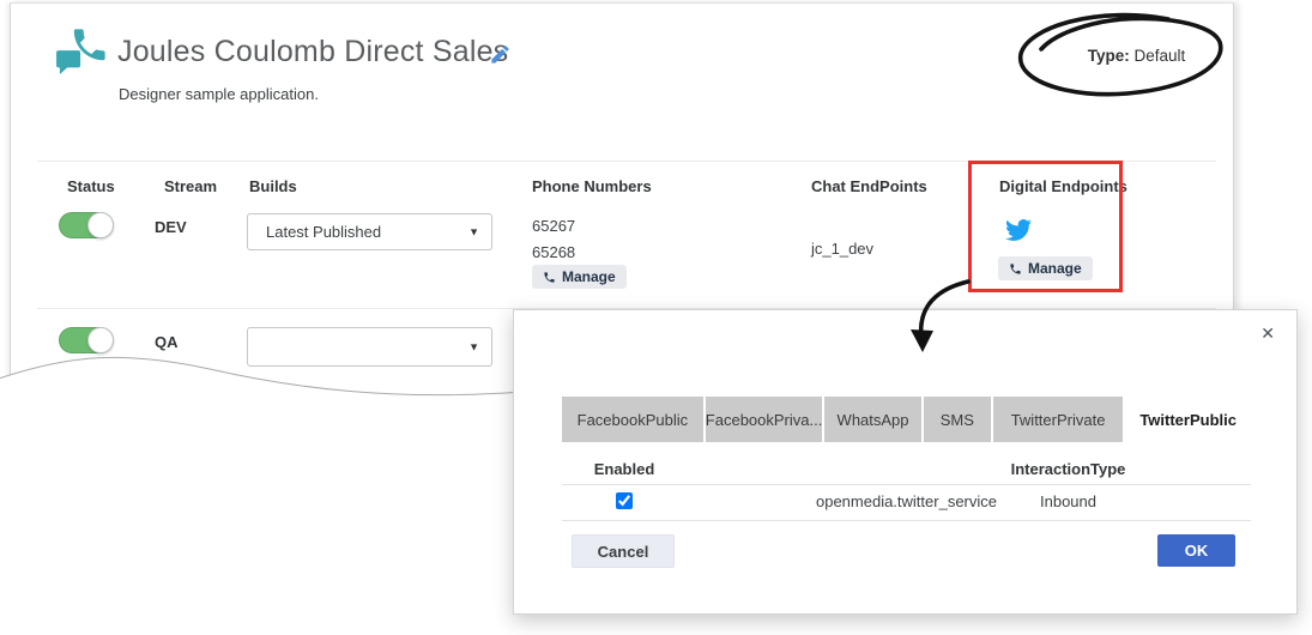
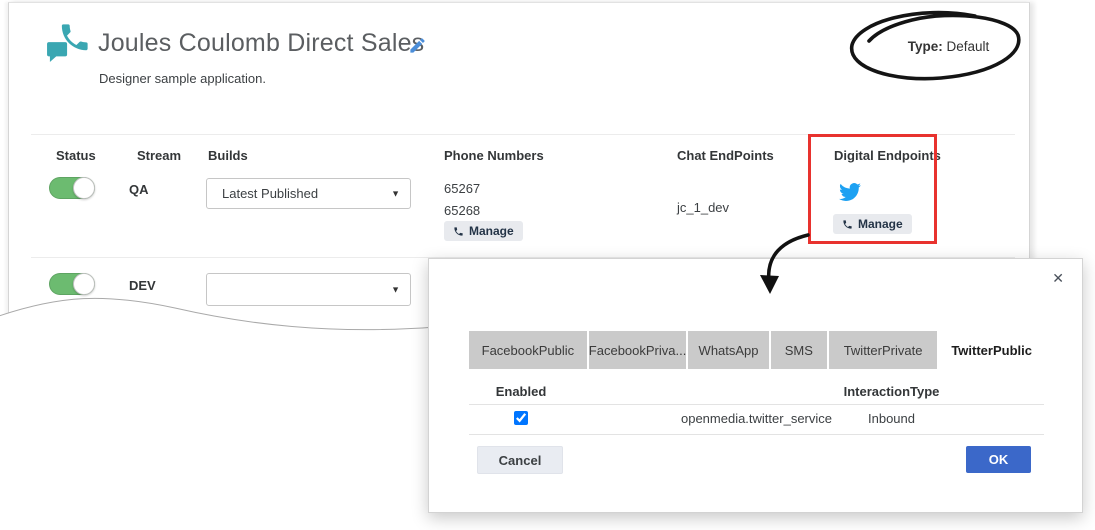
  Joules Coulomb Direct Sale
  Designer sample application.
  Type: Default
  Status
  Stream
  Builds
  Phone Numbers
  Chat EndPoints
  Digital Endpoints
- DEV
+ QA
  Latest Published
  ▼
  65267
  65268
  Manage
  jc_1_dev
  Manage
- QA
+ DEV
  ▼
  ✕
  FacebookPublic
  FacebookPriva...
  WhatsApp
  SMS
  TwitterPrivate
  TwitterPublic
  Enabled
  InteractionType
  openmedia.twitter_service
  Inbound
  Cancel
  OK
